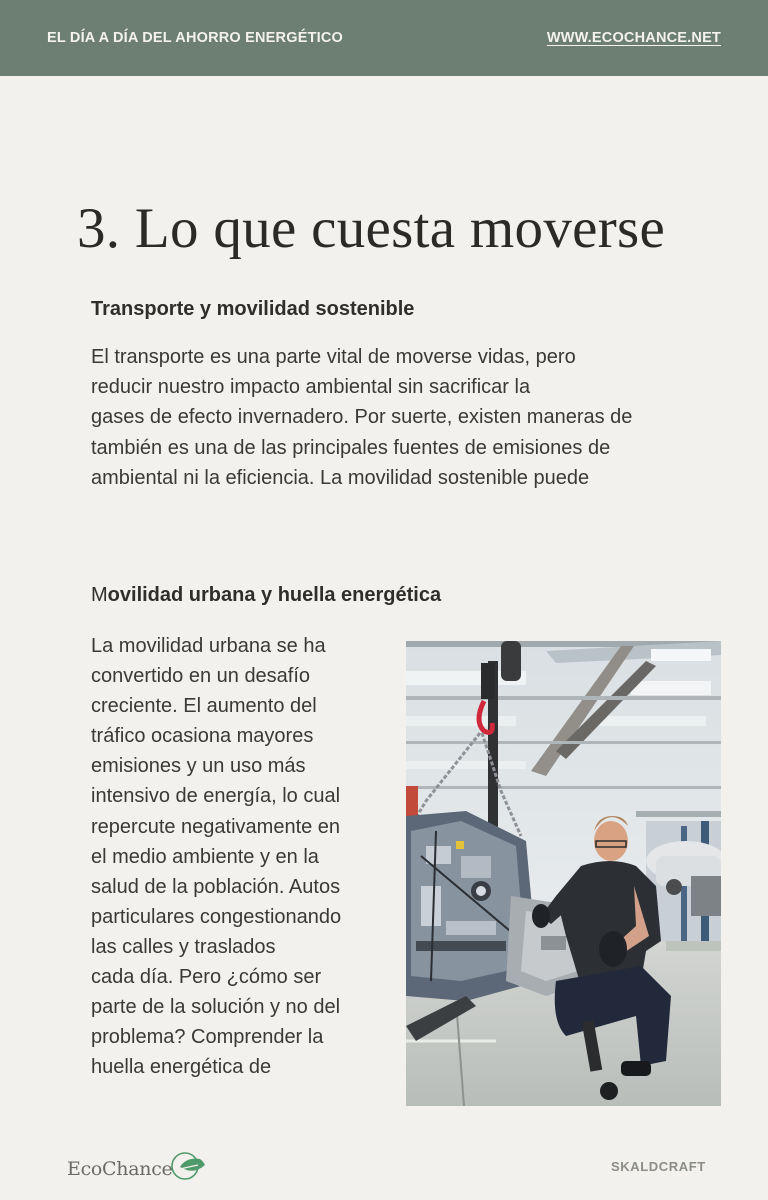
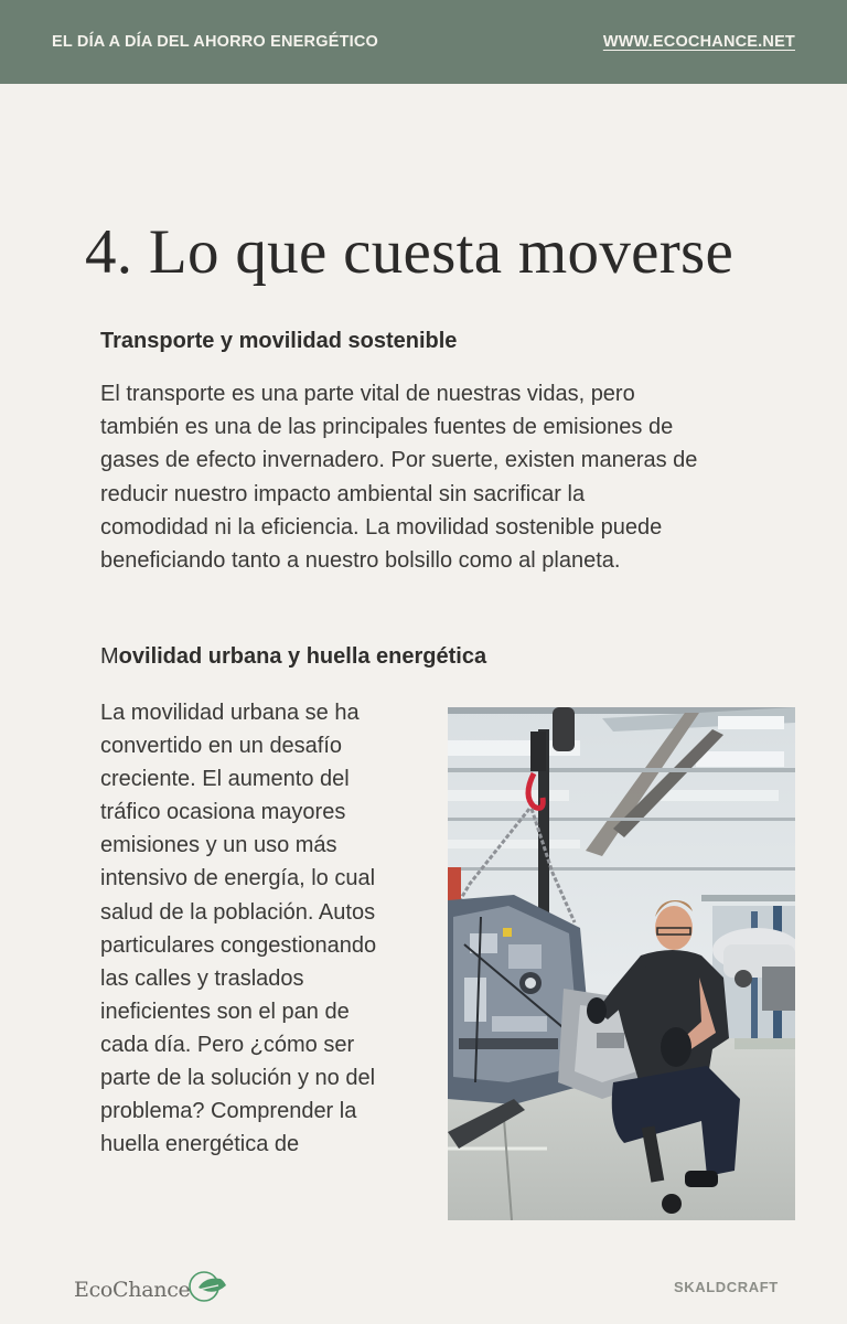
  EL DÍA A DÍA DEL AHORRO ENERGÉTICO
  WWW.ECOCHANCE.NET
- 3. Lo que cuesta moverse
+ 4. Lo que cuesta moverse
  Transporte y movilidad sostenible
- El transporte es una parte vital de moverse vidas, pero
+ El transporte es una parte vital de nuestras vidas, pero
- reducir nuestro impacto ambiental sin sacrificar la
+ también es una de las principales fuentes de emisiones de
  gases de efecto invernadero. Por suerte, existen maneras de
- también es una de las principales fuentes de emisiones de
+ reducir nuestro impacto ambiental sin sacrificar la
- ambiental ni la eficiencia. La movilidad sostenible puede
+ comodidad ni la eficiencia. La movilidad sostenible puede
+ beneficiando tanto a nuestro bolsillo como al planeta.
  Movilidad urbana y huella energética
  La movilidad urbana se ha
  convertido en un desafío
  creciente. El aumento del
  tráfico ocasiona mayores
  emisiones y un uso más
  intensivo de energía, lo cual
- repercute negativamente en
- el medio ambiente y en la
  salud de la población. Autos
  particulares congestionando
  las calles y traslados
+ ineficientes son el pan de
  cada día. Pero ¿cómo ser
  parte de la solución y no del
  problema? Comprender la
  huella energética de
  EcoChance
  SKALDCRAFT
